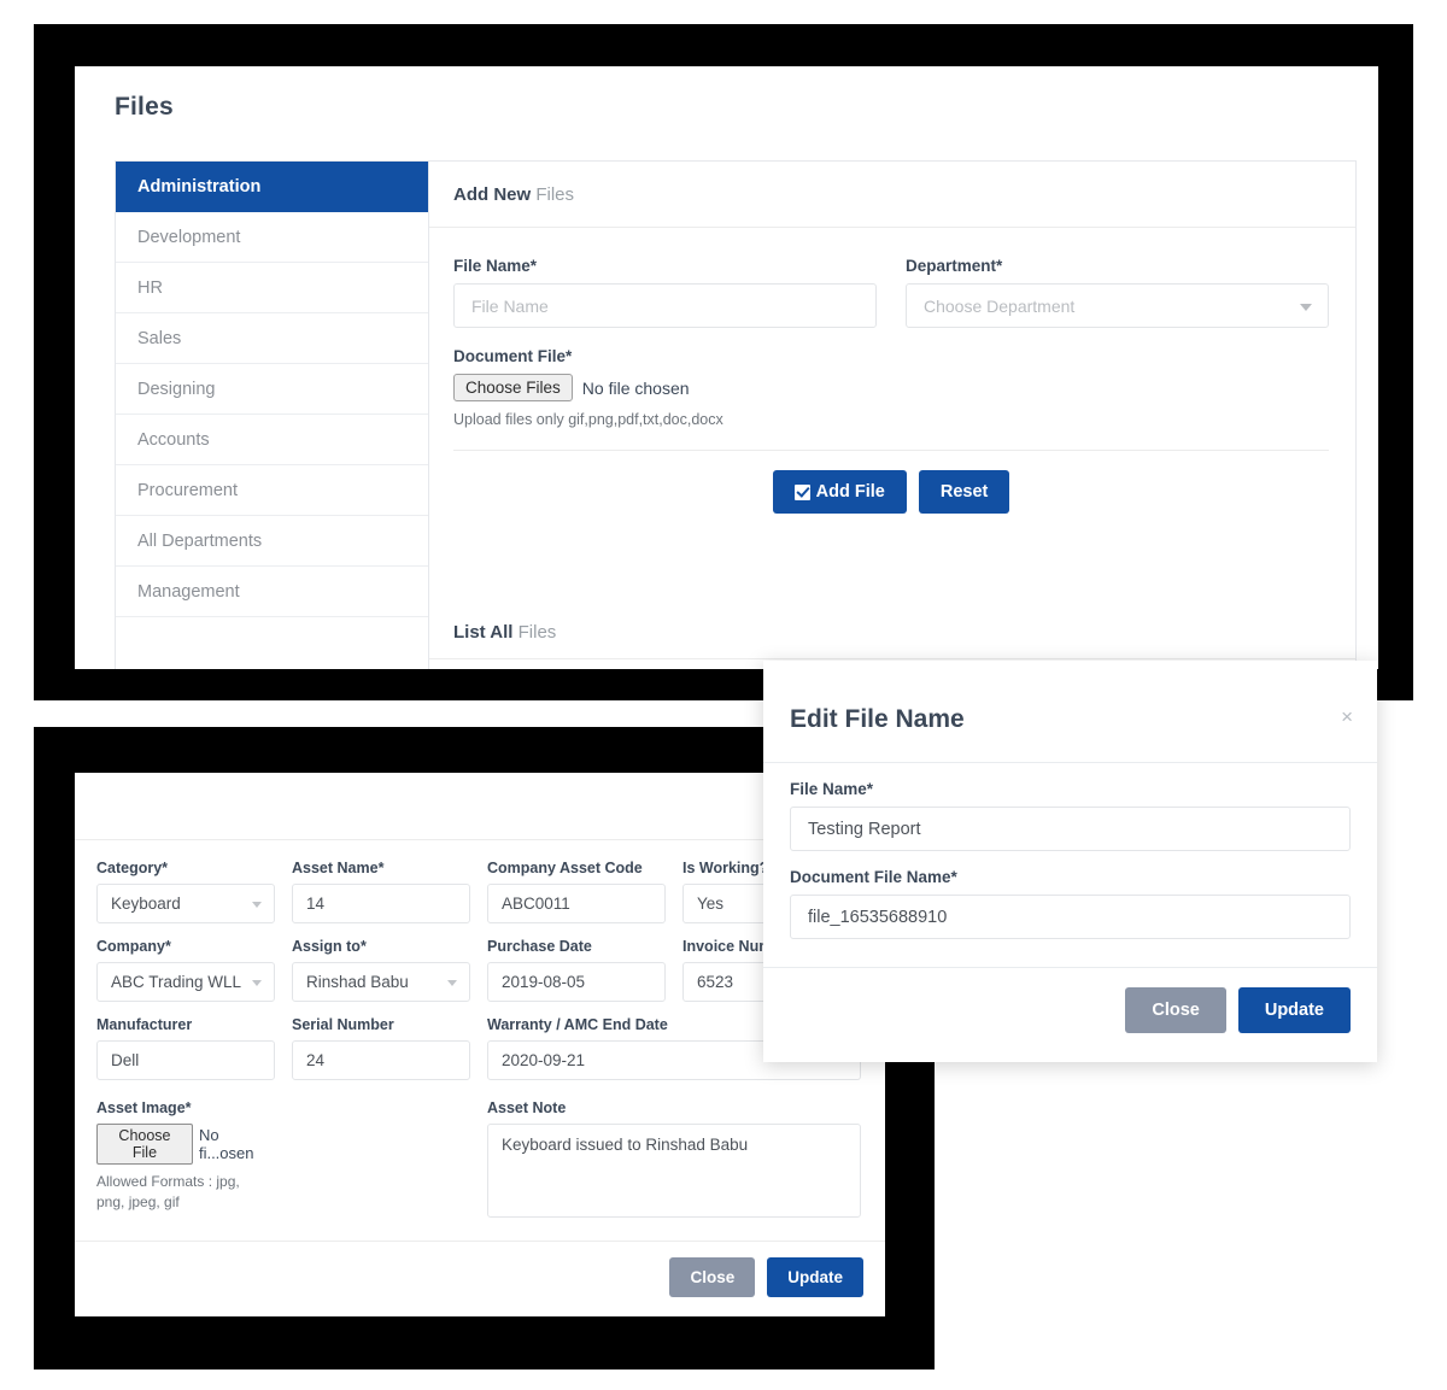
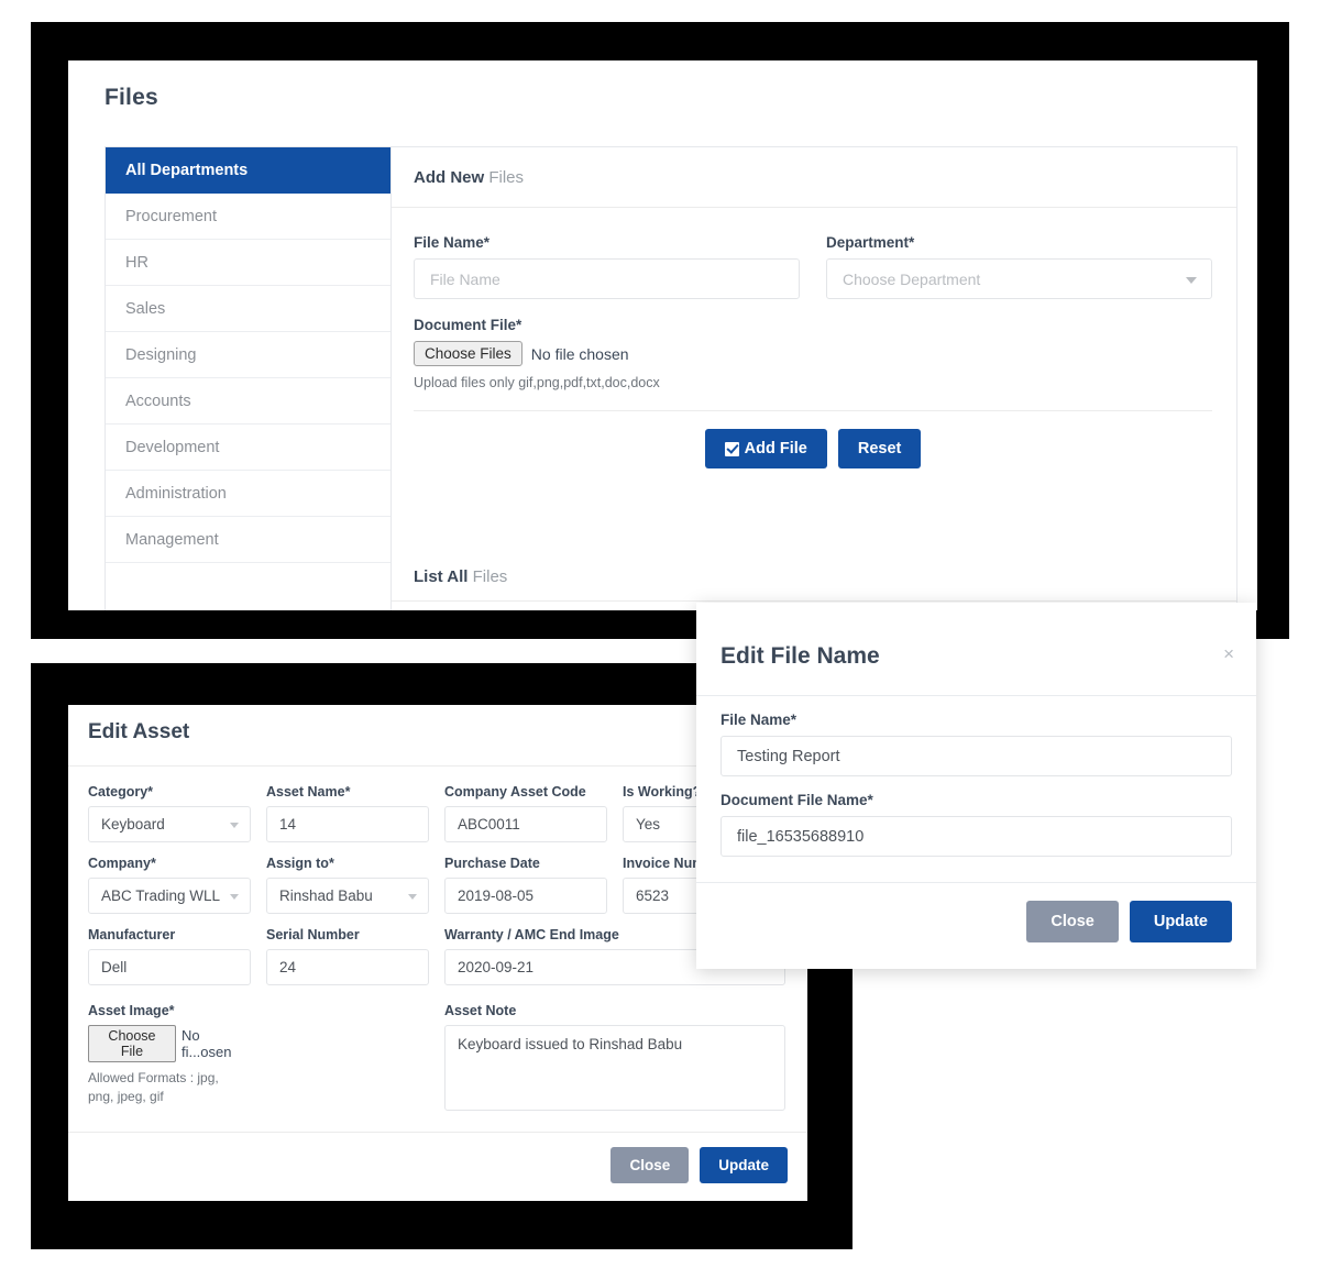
  Files
- Administration
+ All Departments
- Development
+ Procurement
  HR
  Sales
  Designing
  Accounts
- Procurement
+ Development
- All Departments
+ Administration
  Management
  Add New Files
  File Name*
  File Name
  Department*
  Choose Department
  Document File*
  Choose Files
  No file chosen
  Upload files only gif,png,pdf,txt,doc,docx
  Add File
  Reset
  List All Files
+ Edit Asset
  Category*
  Keyboard
  Asset Name*
  14
  Company Asset Code
  ABC0011
  Is Working
  Yes
  Company*
  ABC Trading WLL
  Assign to*
  Rinshad Babu
  Purchase Date
  2019-08-05
  6523
  Manufacturer
  Dell
  Serial Number
  24
- Warranty / AMC End Date
+ Warranty / AMC End Image
  2020-09-21
  Asset Image*
  Choose File
  No fi...osen
  Allowed Formats : jpg, png, jpeg, gif
  Asset Note
  Keyboard issued to Rinshad Babu
  Close
  Update
  Edit File Name
  ×
  File Name*
  Testing Report
  Document File Name*
  file_16535688910
  Close
  Update
